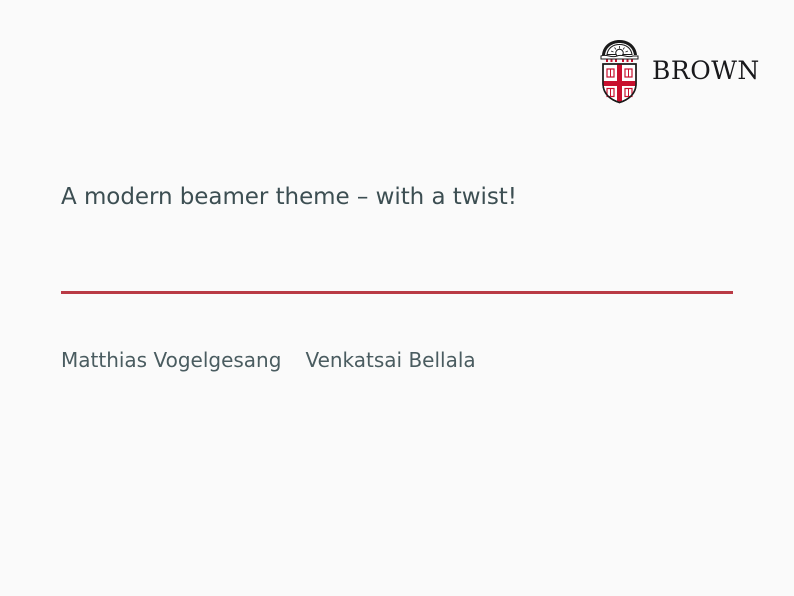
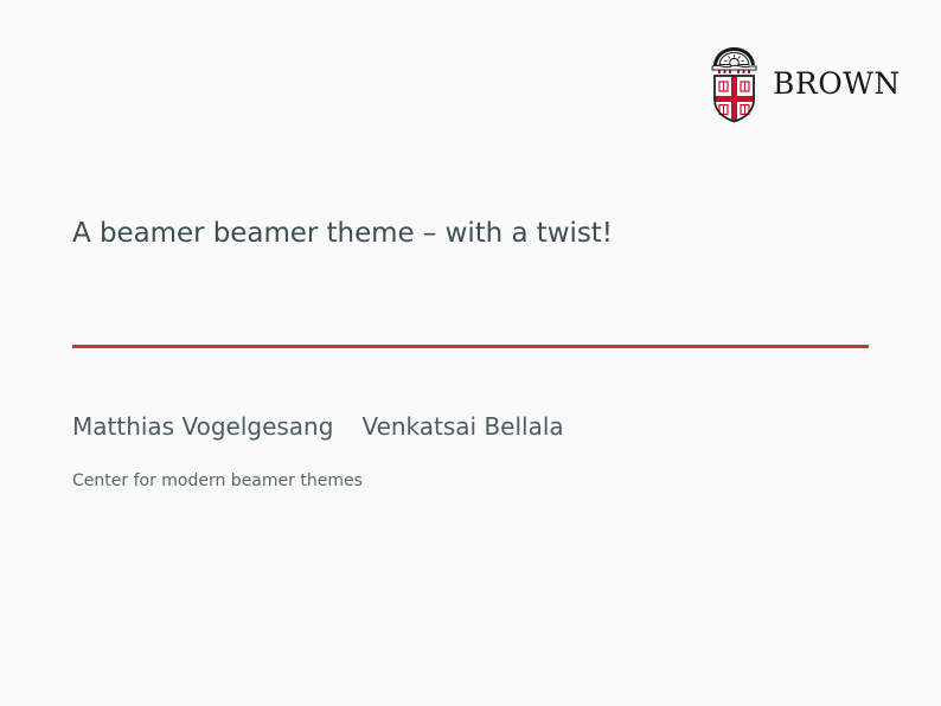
  BROWN
- A modern beamer theme – with a twist!
+ A beamer beamer theme – with a twist!
  Matthias Vogelgesang Venkatsai Bellala
+ Center for modern beamer themes
